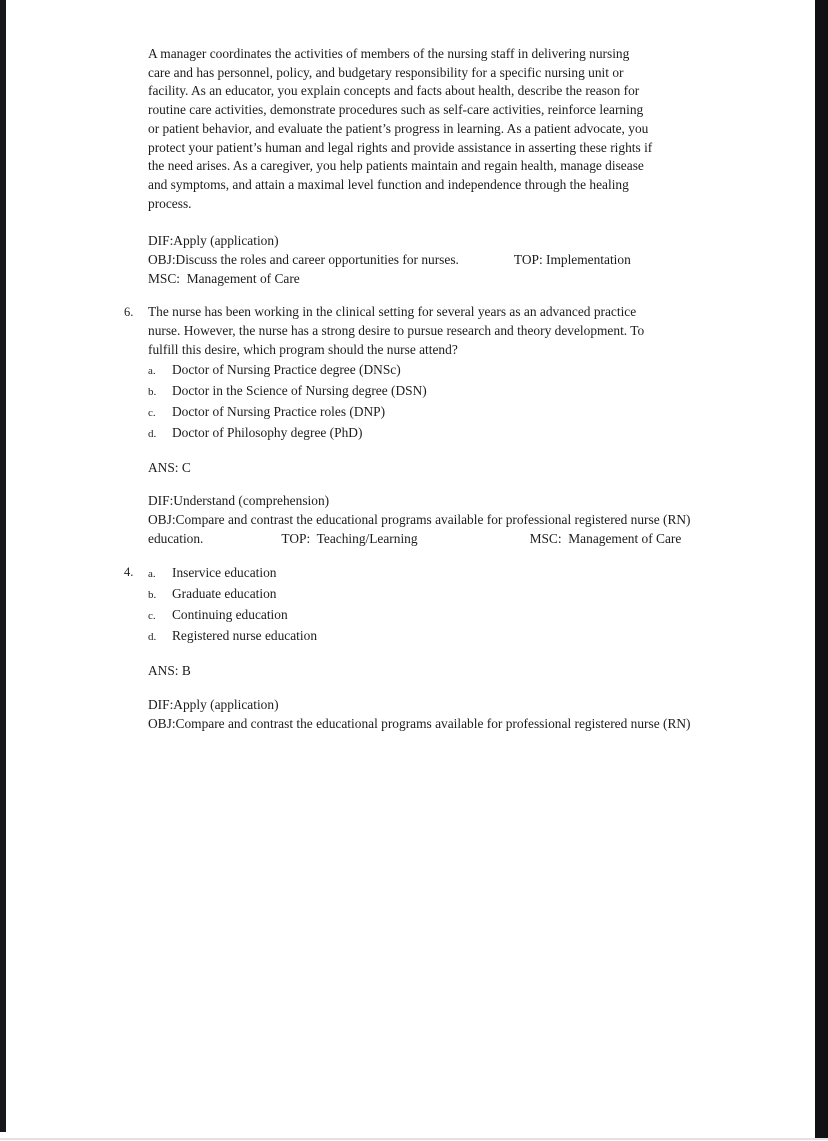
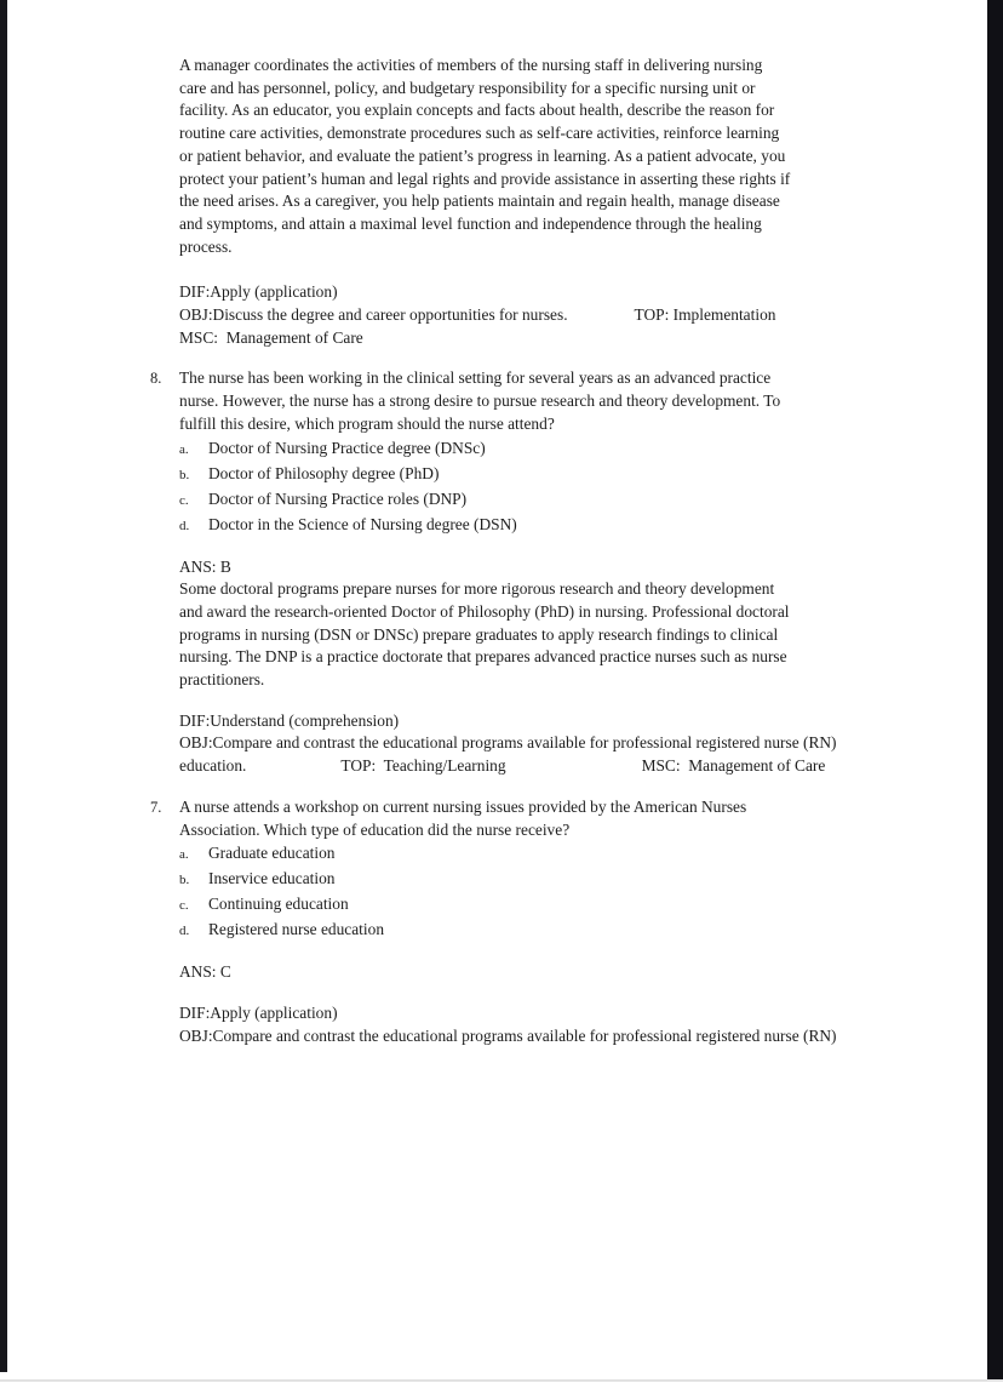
  A manager coordinates the activities of members of the nursing staff in delivering nursing
  care and has personnel, policy, and budgetary responsibility for a specific nursing unit or
  facility. As an educator, you explain concepts and facts about health, describe the reason for
  routine care activities, demonstrate procedures such as self-care activities, reinforce learning
  or patient behavior, and evaluate the patient’s progress in learning. As a patient advocate, you
  protect your patient’s human and legal rights and provide assistance in asserting these rights if
  the need arises. As a caregiver, you help patients maintain and regain health, manage disease
  and symptoms, and attain a maximal level function and independence through the healing
  process.
  DIF:Apply (application)
- OBJ:Discuss the roles and career opportunities for nurses. TOP: Implementation
+ OBJ:Discuss the degree and career opportunities for nurses. TOP: Implementation
  MSC: Management of Care
- 6.
+ 8.
  The nurse has been working in the clinical setting for several years as an advanced practice
  nurse. However, the nurse has a strong desire to pursue research and theory development. To
  fulfill this desire, which program should the nurse attend?
  a.
  Doctor of Nursing Practice degree (DNSc)
  b.
- Doctor in the Science of Nursing degree (DSN)
+ Doctor of Philosophy degree (PhD)
  c.
  Doctor of Nursing Practice roles (DNP)
  d.
- Doctor of Philosophy degree (PhD)
+ Doctor in the Science of Nursing degree (DSN)
- ANS: C
+ ANS: B
+ Some doctoral programs prepare nurses for more rigorous research and theory development
+ and award the research-oriented Doctor of Philosophy (PhD) in nursing. Professional doctoral
+ programs in nursing (DSN or DNSc) prepare graduates to apply research findings to clinical
+ nursing. The DNP is a practice doctorate that prepares advanced practice nurses such as nurse
+ practitioners.
  DIF:Understand (comprehension)
  OBJ:Compare and contrast the educational programs available for professional registered nurse (RN)
  education. TOP: Teaching/Learning MSC: Management of Care
- 4.
+ 7.
+ A nurse attends a workshop on current nursing issues provided by the American Nurses
+ Association. Which type of education did the nurse receive?
  a.
- Inservice education
+ Graduate education
  b.
- Graduate education
+ Inservice education
  c.
  Continuing education
  d.
  Registered nurse education
- ANS: B
+ ANS: C
  DIF:Apply (application)
  OBJ:Compare and contrast the educational programs available for professional registered nurse (RN)
